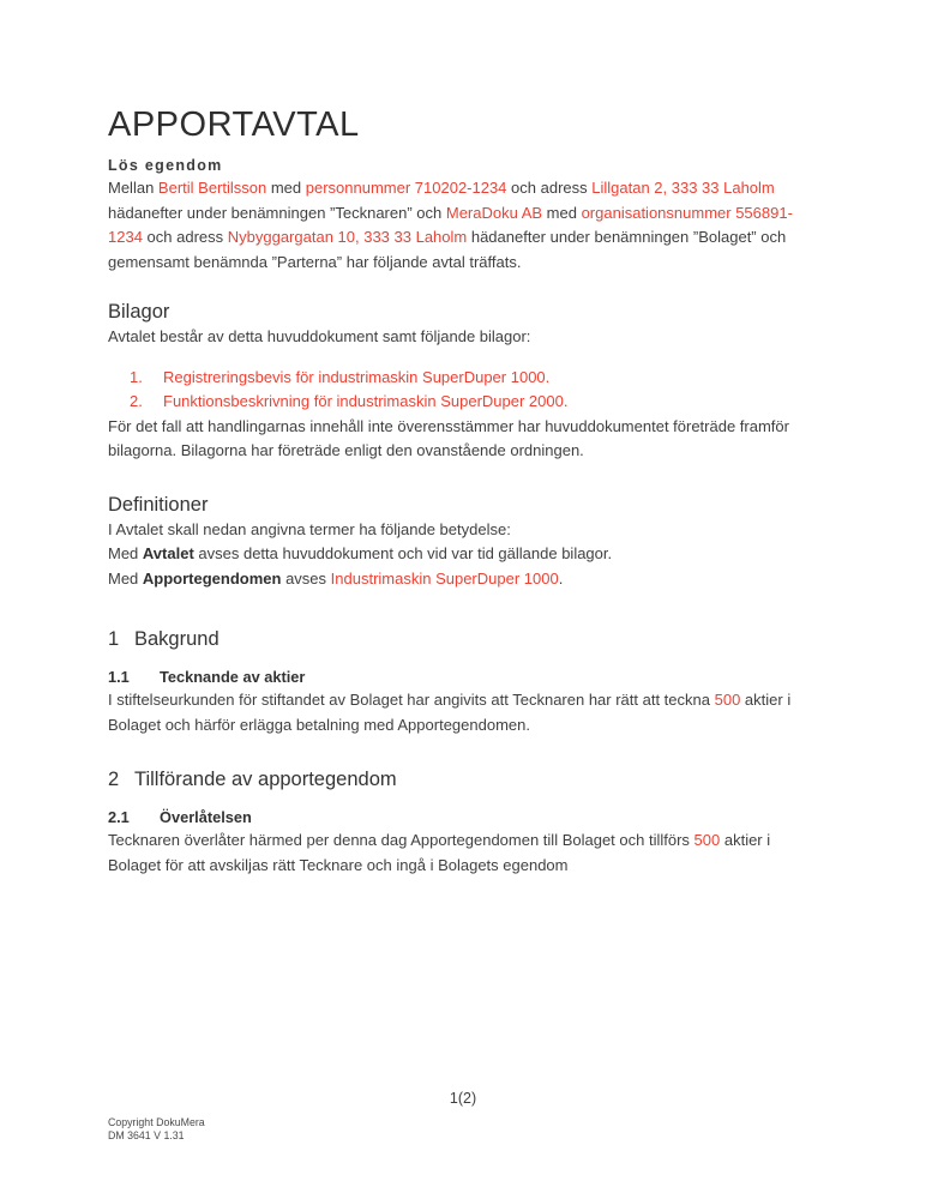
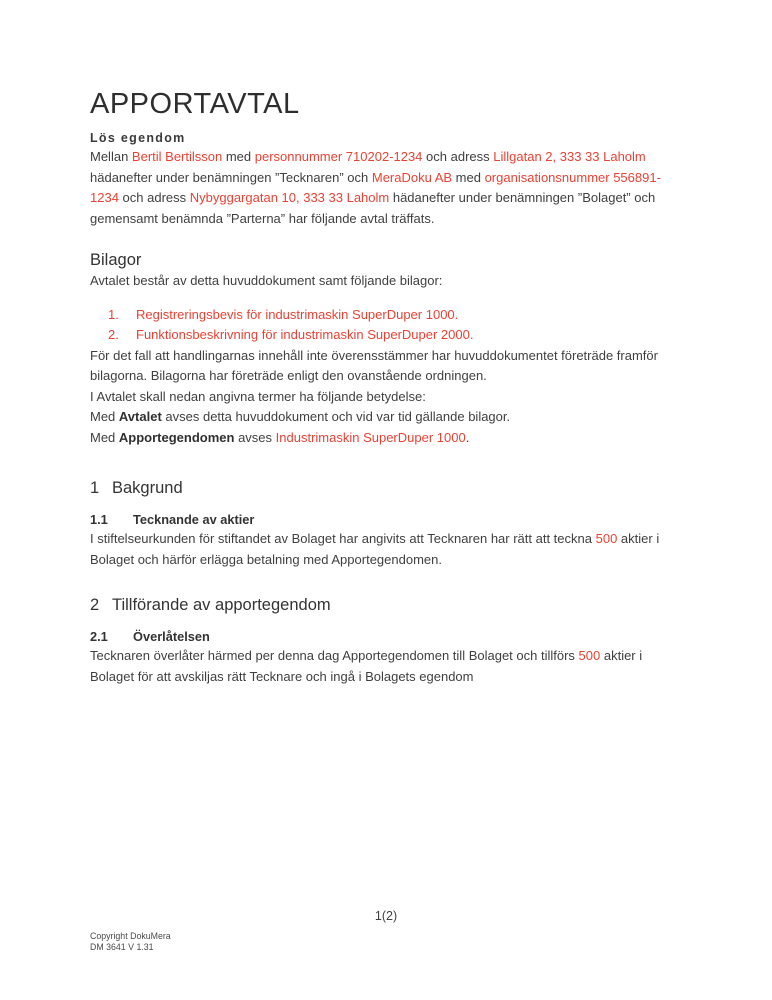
  APPORTAVTAL
  Lös egendom
  Mellan Bertil Bertilsson med personnummer 710202-1234 och adress Lillgatan 2, 333 33 Laholm hädanefter under benämningen ”Tecknaren” och MeraDoku AB med organisationsnummer 556891-1234 och adress Nybyggargatan 10, 333 33 Laholm hädanefter under benämningen ”Bolaget” och gemensamt benämnda ”Parterna” har följande avtal träffats.
  Bilagor
  Avtalet består av detta huvuddokument samt följande bilagor:
  1.
  Registreringsbevis för industrimaskin SuperDuper 1000.
  2.
  Funktionsbeskrivning för industrimaskin SuperDuper 2000.
  För det fall att handlingarnas innehåll inte överensstämmer har huvuddokumentet företräde framför bilagorna. Bilagorna har företräde enligt den ovanstående ordningen.
- Definitioner
  I Avtalet skall nedan angivna termer ha följande betydelse:
  Med Avtalet avses detta huvuddokument och vid var tid gällande bilagor.
  Med Apportegendomen avses Industrimaskin SuperDuper 1000.
  1
  Bakgrund
  1.1
  Tecknande av aktier
  I stiftelseurkunden för stiftandet av Bolaget har angivits att Tecknaren har rätt att teckna 500 aktier i Bolaget och härför erlägga betalning med Apportegendomen.
  2
  Tillförande av apportegendom
  2.1
  Överlåtelsen
  Tecknaren överlåter härmed per denna dag Apportegendomen till Bolaget och tillförs 500 aktier i Bolaget för att avskiljas rätt Tecknare och ingå i Bolagets egendom
  1(2)
  Copyright DokuMera
  DM 3641 V 1.31
